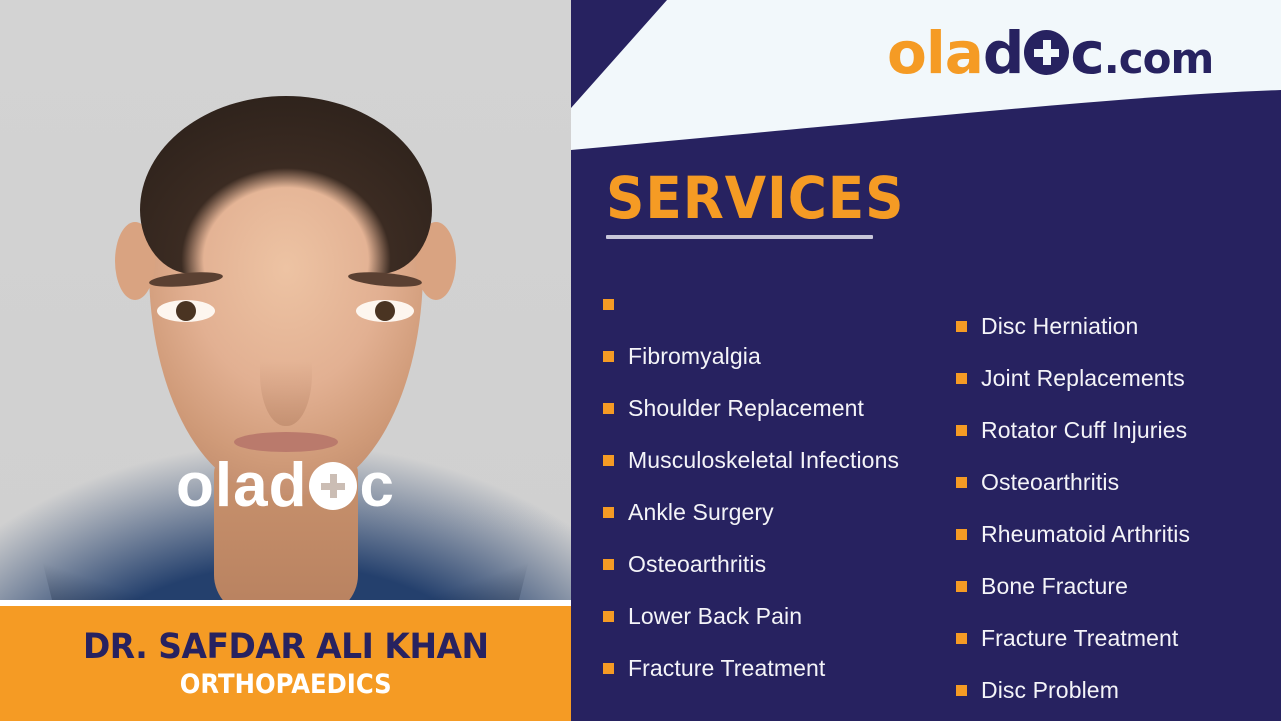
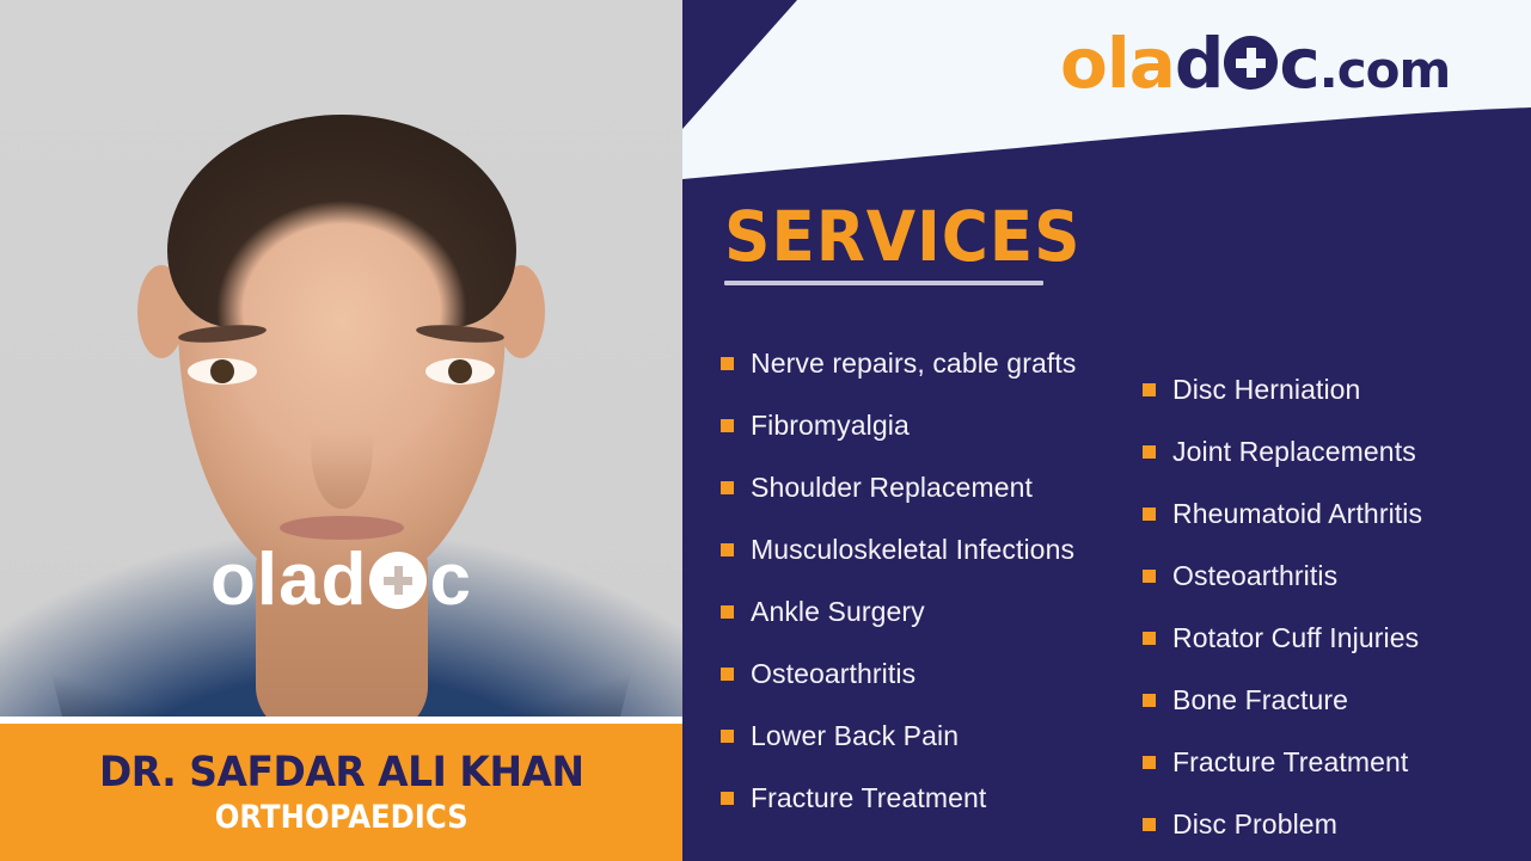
  olad
  c
  DR. SAFDAR ALI KHAN
  ORTHOPAEDICS
  olad c.com
  SERVICES
+ Nerve repairs, cable grafts
  Fibromyalgia
  Shoulder Replacement
  Musculoskeletal Infections
  Ankle Surgery
  Osteoarthritis
  Lower Back Pain
  Fracture Treatment
  Disc Herniation
  Joint Replacements
- Rotator Cuff Injuries
+ Rheumatoid Arthritis
  Osteoarthritis
- Rheumatoid Arthritis
+ Rotator Cuff Injuries
  Bone Fracture
  Fracture Treatment
  Disc Problem
